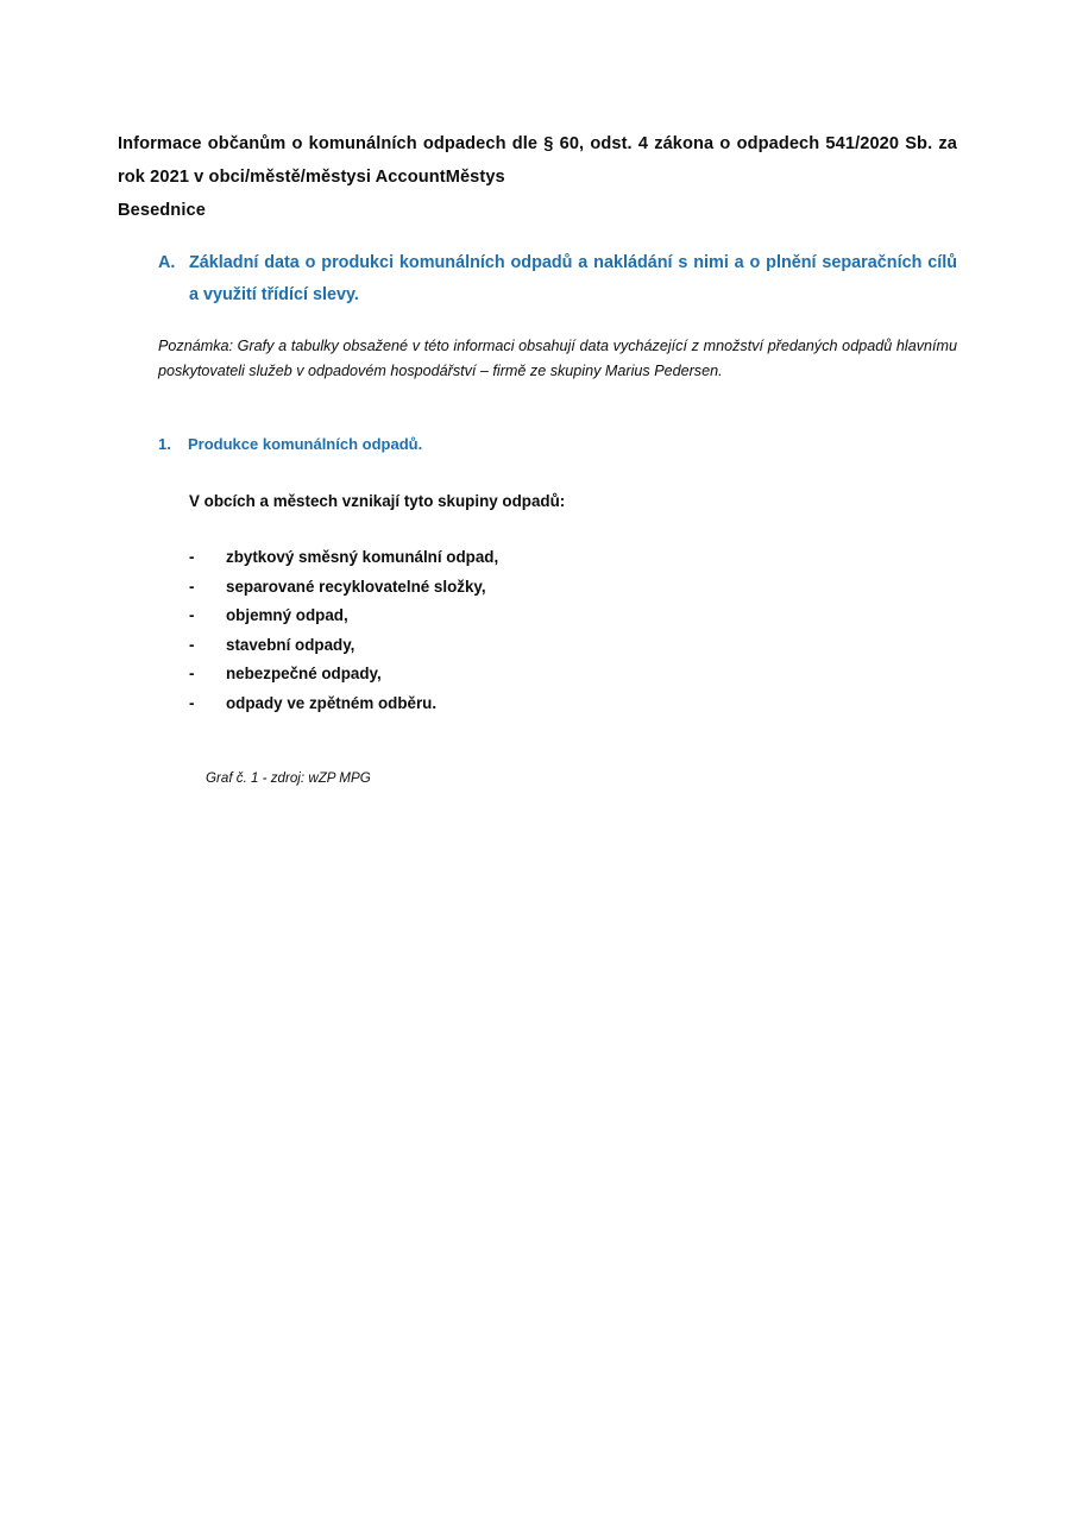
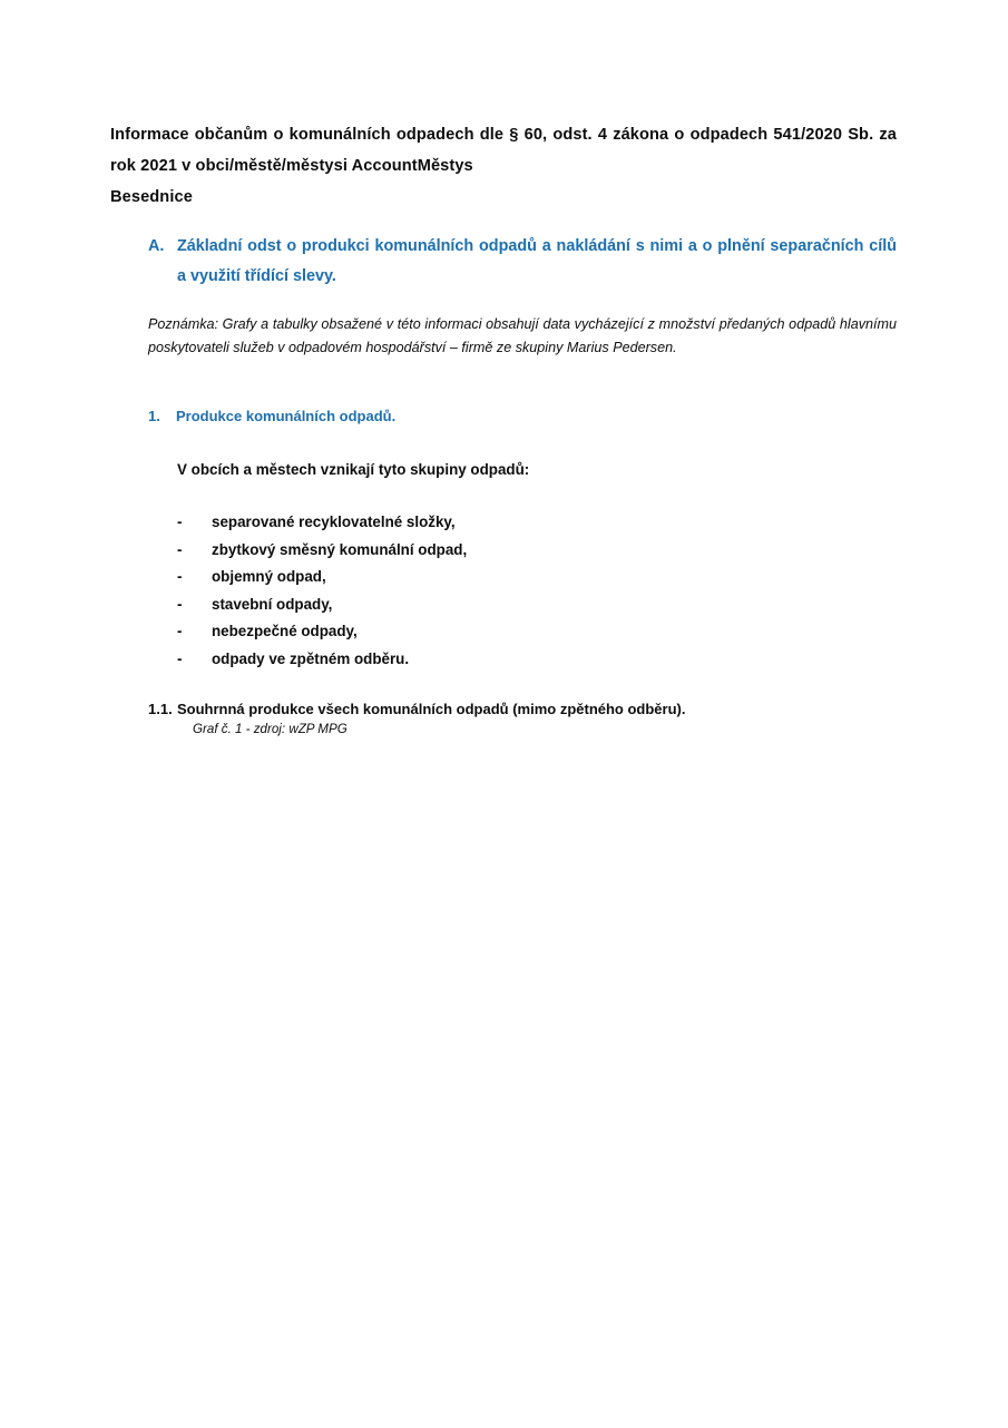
  Informace občanům o komunálních odpadech dle § 60, odst. 4 zákona o odpadech 541/2020 Sb. za rok 2021 v obci/městě/městysi AccountMěstys
  Besednice
  A.
- Základní data o produkci komunálních odpadů a nakládání s nimi a o plnění separačních cílů a využití třídící slevy.
+ Základní odst o produkci komunálních odpadů a nakládání s nimi a o plnění separačních cílů a využití třídící slevy.
  Poznámka: Grafy a tabulky obsažené v této informaci obsahují data vycházející z množství předaných odpadů hlavnímu poskytovateli služeb v odpadovém hospodářství – firmě ze skupiny Marius Pedersen.
  1. Produkce komunálních odpadů.
  V obcích a městech vznikají tyto skupiny odpadů:
  -
- zbytkový směsný komunální odpad,
+ separované recyklovatelné složky,
  -
- separované recyklovatelné složky,
+ zbytkový směsný komunální odpad,
  -
  objemný odpad,
  -
  stavební odpady,
  -
  nebezpečné odpady,
  -
  odpady ve zpětném odběru.
+ 1.1. Souhrnná produkce všech komunálních odpadů (mimo zpětného odběru).
  Graf č. 1 - zdroj: wZP MPG
